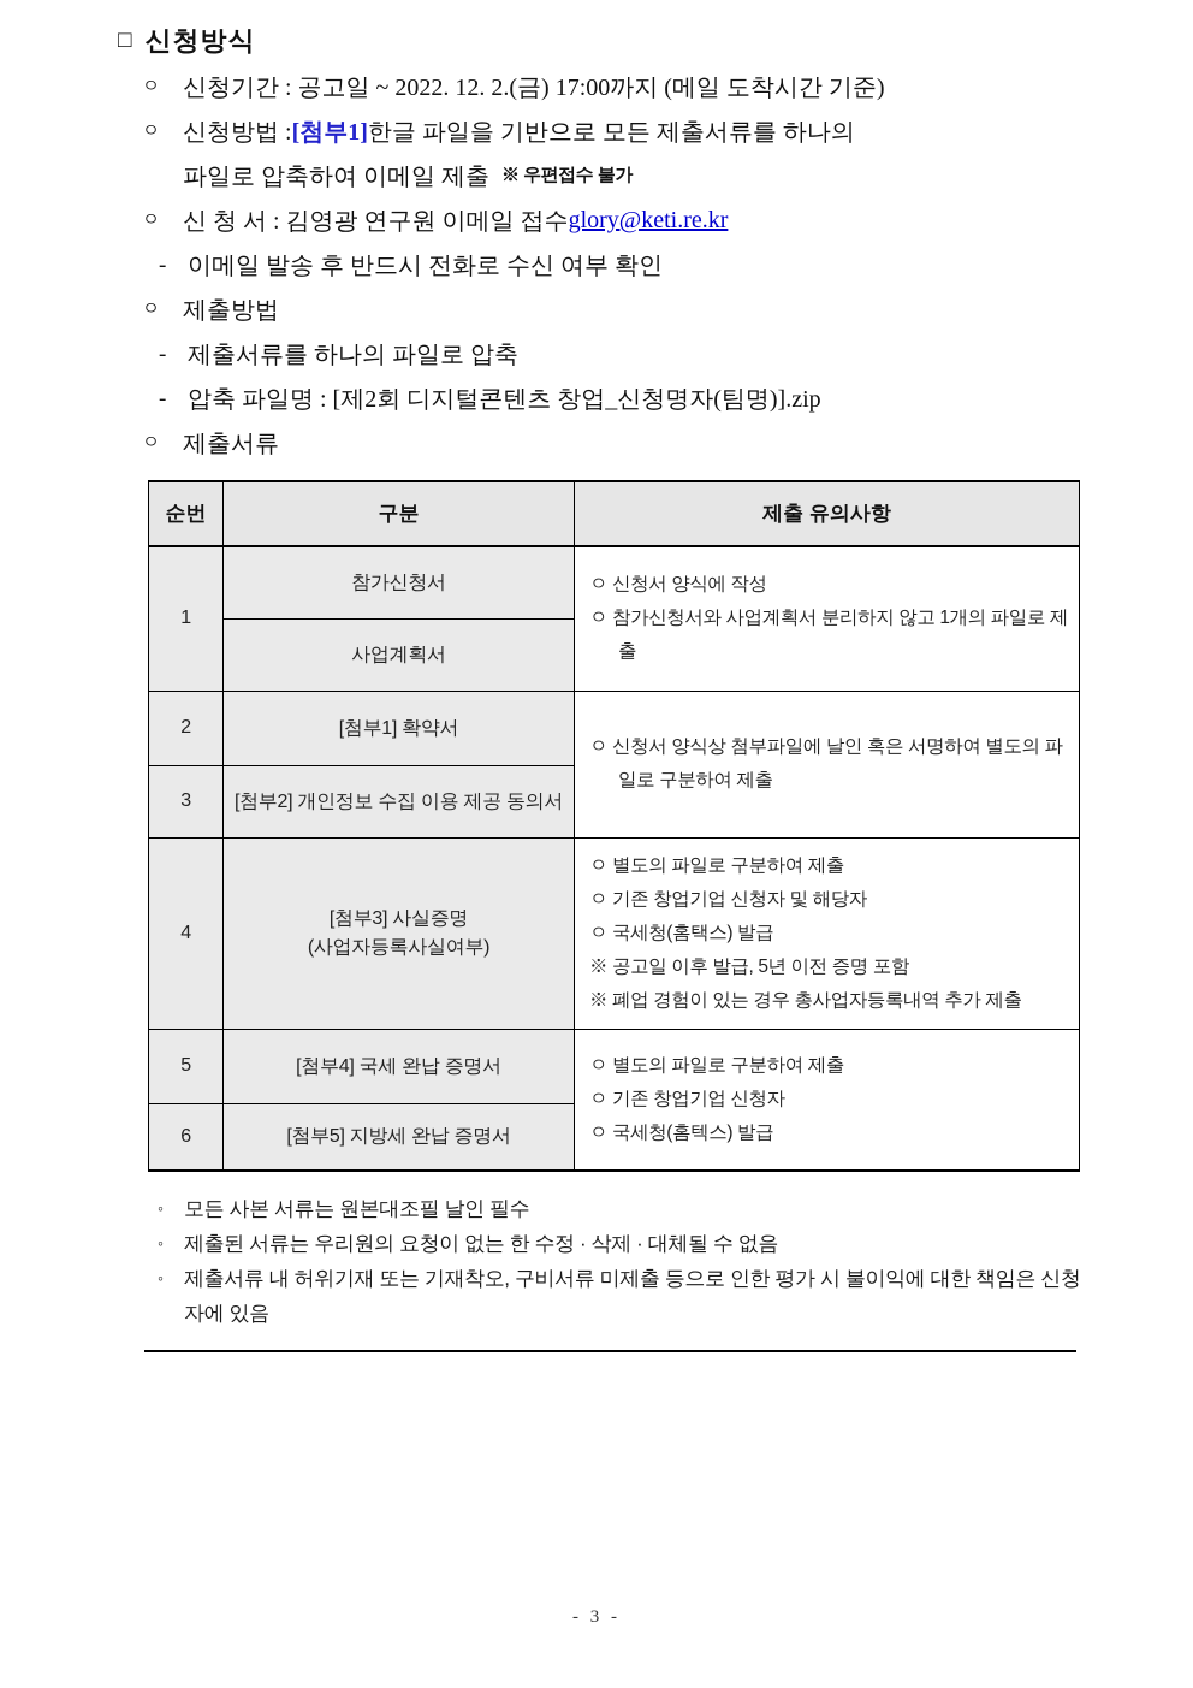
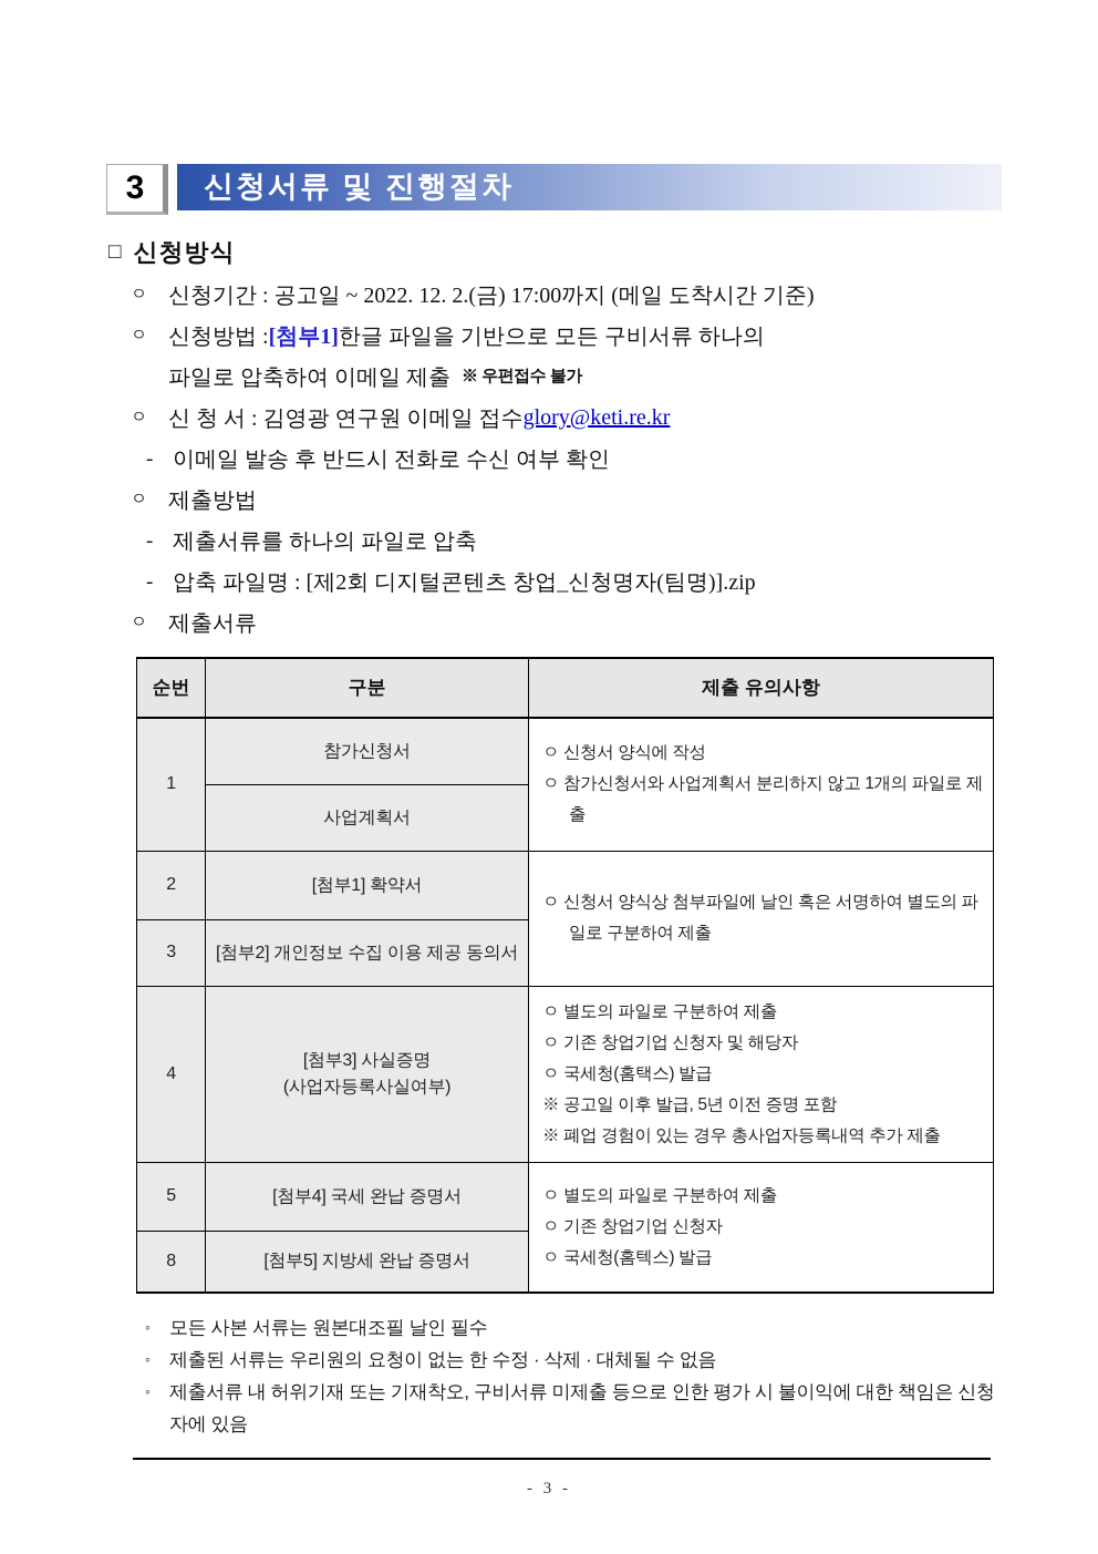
+ 3
+ 신청서류 및 진행절차
  □
  신청방식
  ㅇ
  신청기간 : 공고일 ~ 2022. 12. 2.(금) 17:00까지 (메일 도착시간 기준)
  ㅇ
  신청방법 :
  [첨부1]
- 한글 파일을 기반으로 모든 제출서류를 하나의
+ 한글 파일을 기반으로 모든 구비서류 하나의
  파일로 압축하여 이메일 제출
  ※ 우편접수 불가
  ㅇ
  신 청 서 : 김영광 연구원 이메일 접수
  glory@keti.re.kr
  -
  이메일 발송 후 반드시 전화로 수신 여부 확인
  ㅇ
  제출방법
  -
  제출서류를 하나의 파일로 압축
  -
  압축 파일명 : [제2회 디지털콘텐츠 창업_신청명자(팀명)].zip
  ㅇ
  제출서류
  순번	구분	제출 유의사항
  1	참가신청서	ㅇ 신청서 양식에 작성 ㅇ 참가신청서와 사업계획서 분리하지 않고 1개의 파일로 제출
  사업계획서
  2	[첨부1] 확약서	ㅇ 신청서 양식상 첨부파일에 날인 혹은 서명하여 별도의 파일로 구분하여 제출
  3	[첨부2] 개인정보 수집 이용 제공 동의서
  4	[첨부3] 사실증명 (사업자등록사실여부)	ㅇ 별도의 파일로 구분하여 제출 ㅇ 기존 창업기업 신청자 및 해당자 ㅇ 국세청(홈택스) 발급 ※ 공고일 이후 발급, 5년 이전 증명 포함 ※ 폐업 경험이 있는 경우 총사업자등록내역 추가 제출
  5	[첨부4] 국세 완납 증명서	ㅇ 별도의 파일로 구분하여 제출 ㅇ 기존 창업기업 신청자 ㅇ 국세청(홈텍스) 발급
- 6	[첨부5] 지방세 완납 증명서
+ 8	[첨부5] 지방세 완납 증명서
  ◦
  모든 사본 서류는 원본대조필 날인 필수
  ◦
  제출된 서류는 우리원의 요청이 없는 한 수정 · 삭제 · 대체될 수 없음
  ◦
  제출서류 내 허위기재 또는 기재착오, 구비서류 미제출 등으로 인한 평가 시 불이익에 대한 책임은 신청자에 있음
  - 3 -
